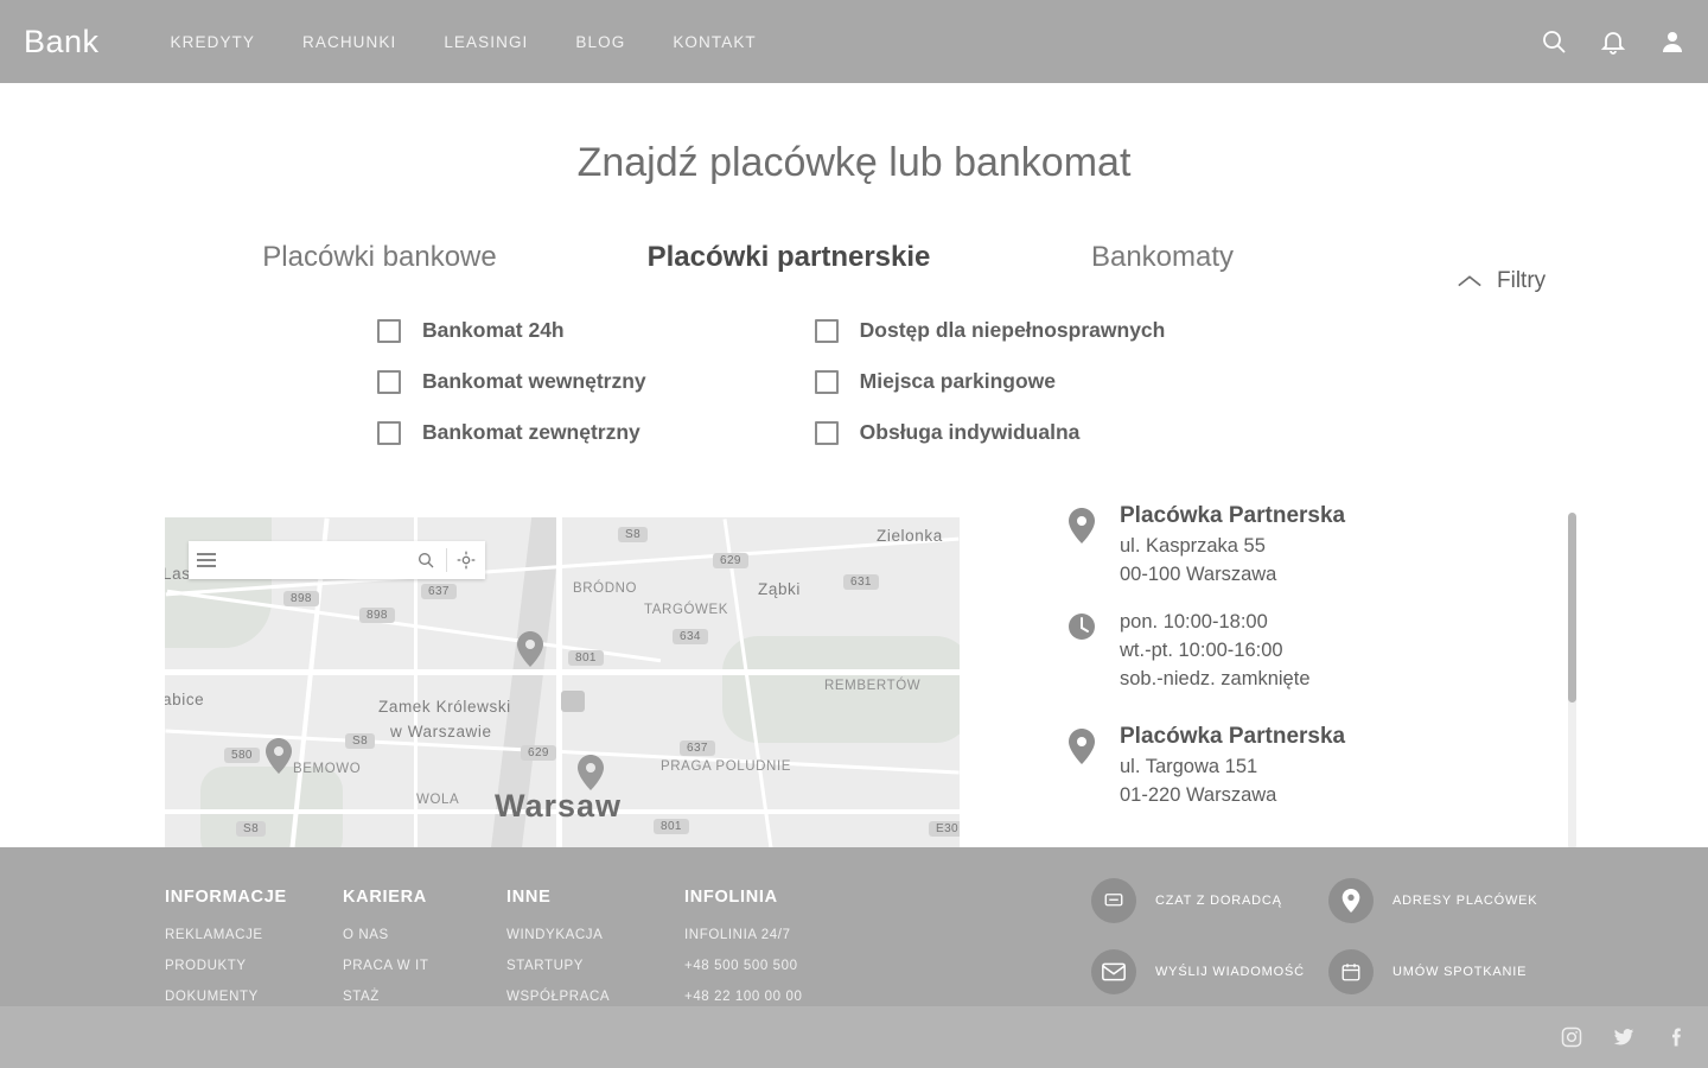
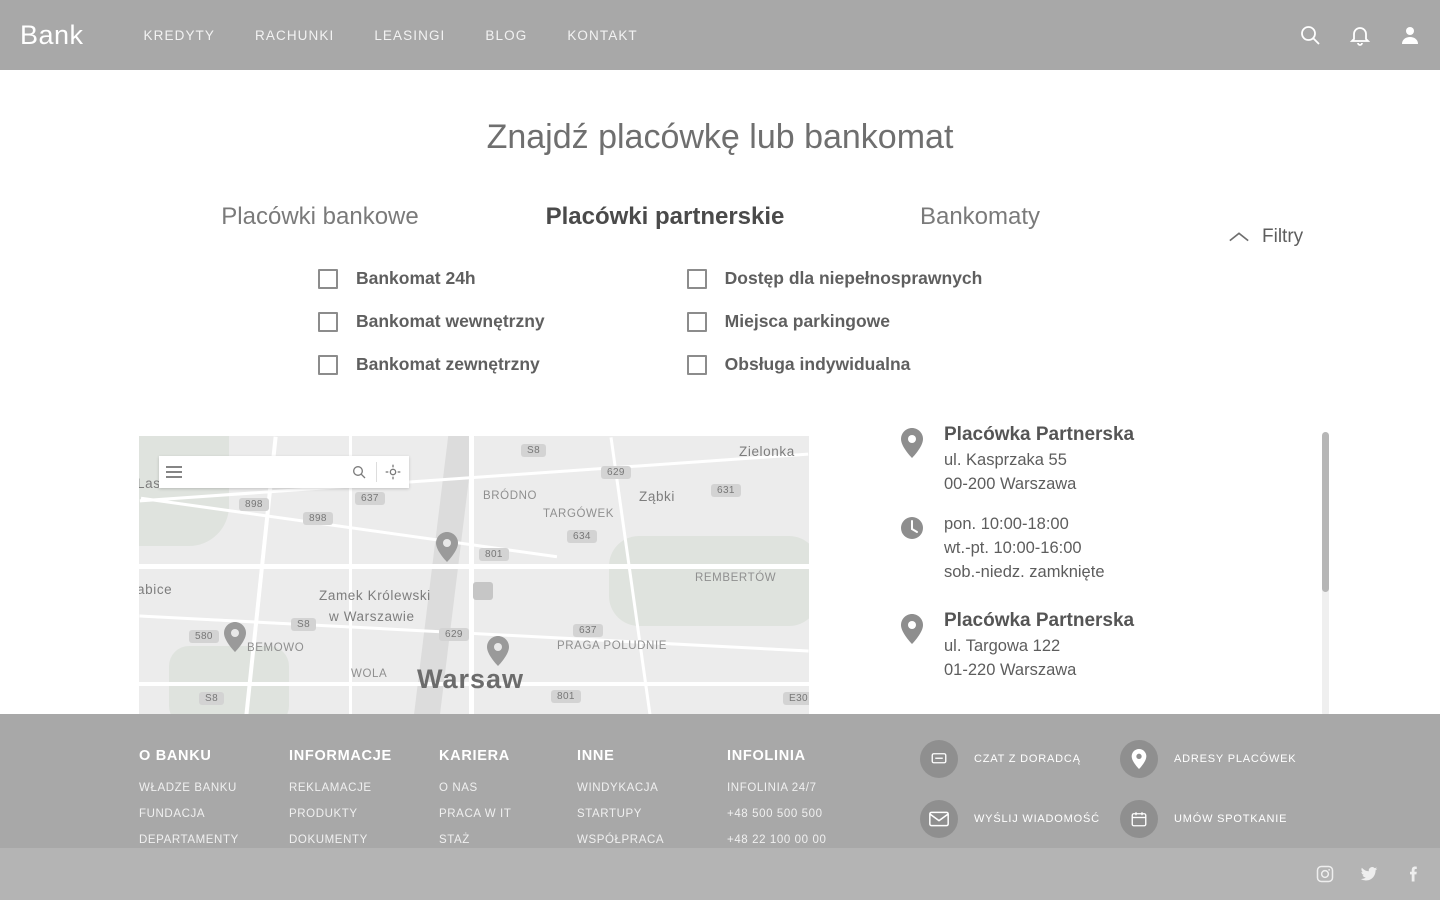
  Bank
  KREDYTY
  RACHUNKI
  LEASINGI
  BLOG
  KONTAKT
  Znajdź placówkę lub bankomat
  Placówki bankowe
  Placówki partnerskie
  Bankomaty
  Filtry
  Bankomat 24h
  Bankomat wewnętrzny
  Bankomat zewnętrzny
  Dostęp dla niepełnosprawnych
  Miejsca parkingowe
  Obsługa indywidualna
  Las
  abice
  Zielonka
  BRÓDNO
  Ząbki
  TARGÓWEK
  REMBERTÓW
  Zamek Królewski
  w Warszawie
  PRAGA POLUDNIE
  BEMOWO
  WOLA
  Warsaw
  S8
  629
  631
  637
  898
  898
  801
  634
  S8
  580
  629
  637
  S8
  801
  E30
  Placówka Partnerska
  ul. Kasprzaka 55
- 00-100 Warszawa
+ 00-200 Warszawa
  pon. 10:00-18:00
  wt.-pt. 10:00-16:00
  sob.-niedz. zamknięte
  Placówka Partnerska
- ul. Targowa 151
+ ul. Targowa 122
  01-220 Warszawa
+ O BANKU
+ WŁADZE BANKU
+ FUNDACJA
+ DEPARTAMENTY
  INFORMACJE
  REKLAMACJE
  PRODUKTY
  DOKUMENTY
  KARIERA
  O NAS
  PRACA W IT
  STAŻ
  INNE
  WINDYKACJA
  STARTUPY
  WSPÓŁPRACA
  INFOLINIA
  INFOLINIA 24/7
  +48 500 500 500
  +48 22 100 00 00
  CZAT Z DORADCĄ
  ADRESY PLACÓWEK
  WYŚLIJ WIADOMOŚĆ
  UMÓW SPOTKANIE
